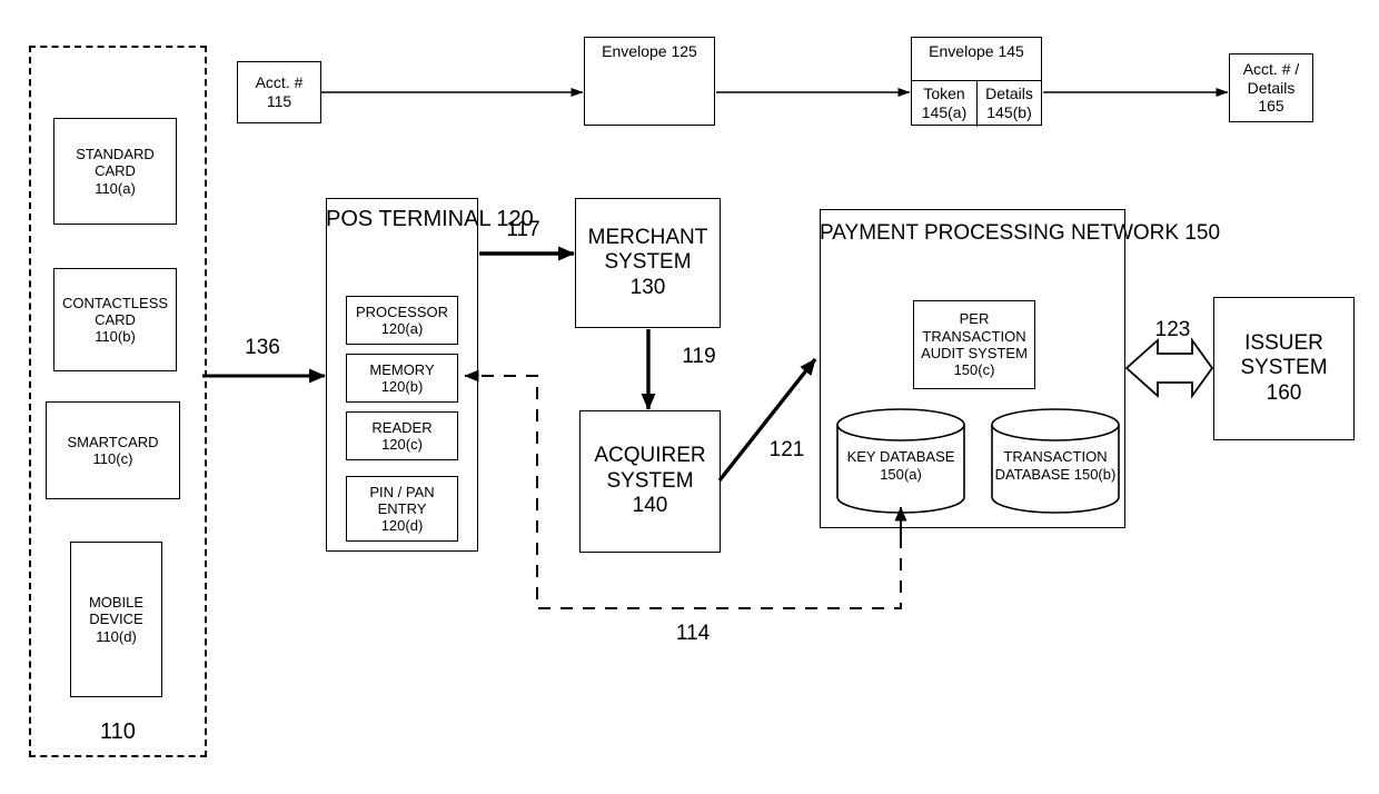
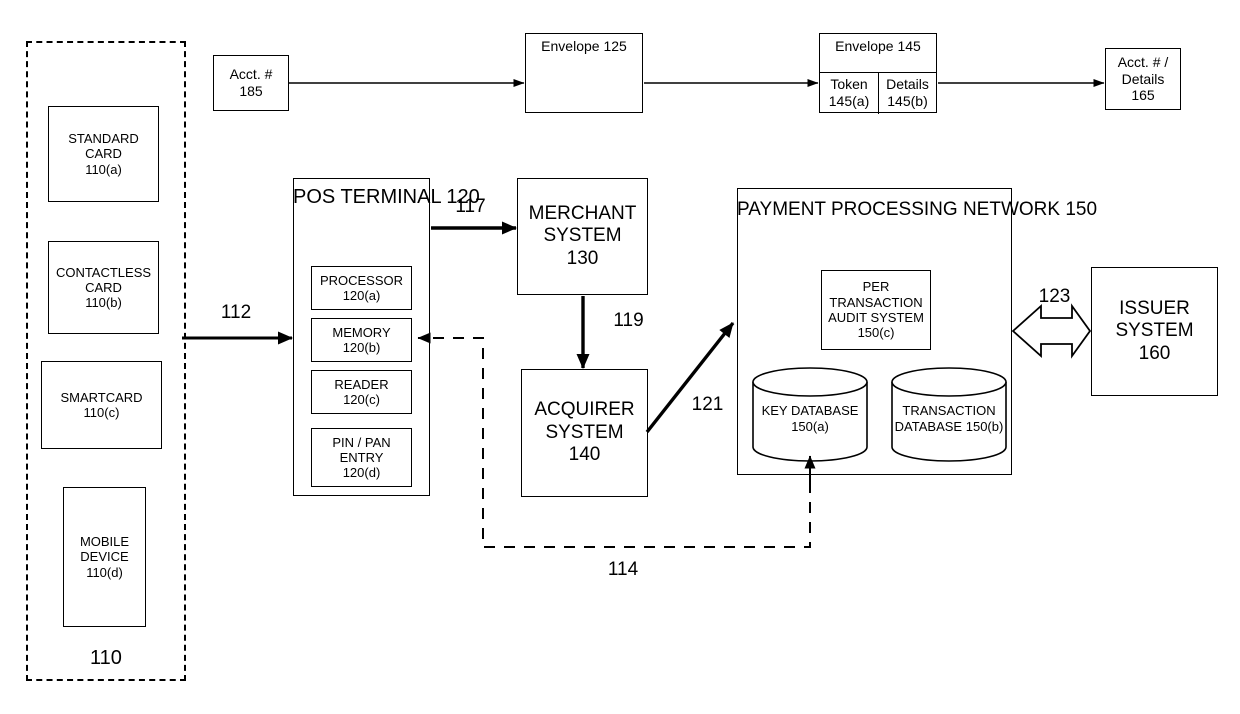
  110
  STANDARD
  CARD
  110(a)
  CONTACTLESS
  CARD
  110(b)
  SMARTCARD
  110(c)
  MOBILE
  DEVICE
  110(d)
  Acct. #
- 115
+ 185
  Envelope 125
  Envelope 145
  Token 145(a)
  Details 145(b)
  Acct. # /
  Details
  165
  POS TERMINAL 120
  PROCESSOR
  120(a)
  MEMORY
  120(b)
  READER
  120(c)
  PIN / PAN
  ENTRY
  120(d)
  MERCHANT
  SYSTEM
  130
  ACQUIRER
  SYSTEM
  140
  PAYMENT PROCESSING NETWORK 150
  PER
  TRANSACTION
  AUDIT SYSTEM
  150(c)
  KEY DATABASE 150(a)
  TRANSACTION DATABASE 150(b)
  ISSUER
  SYSTEM
  160
- 136
+ 112
  114
  117
  119
  121
  123
